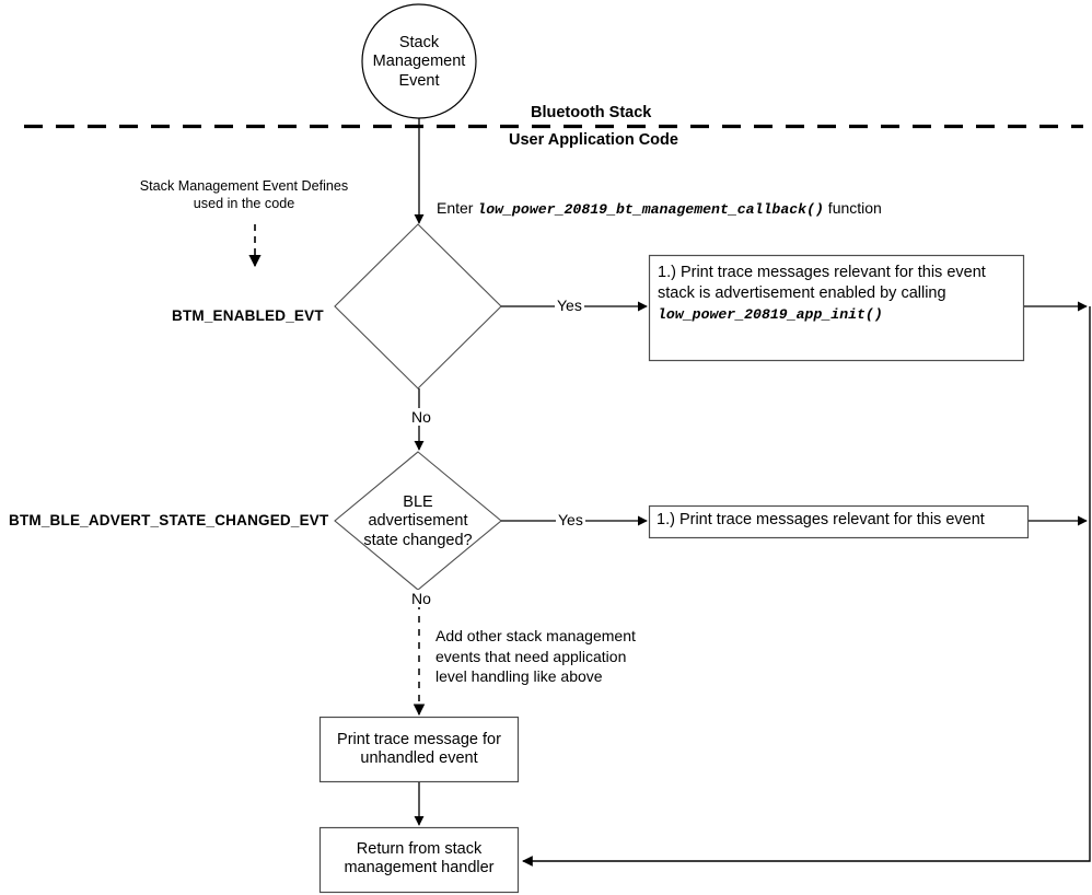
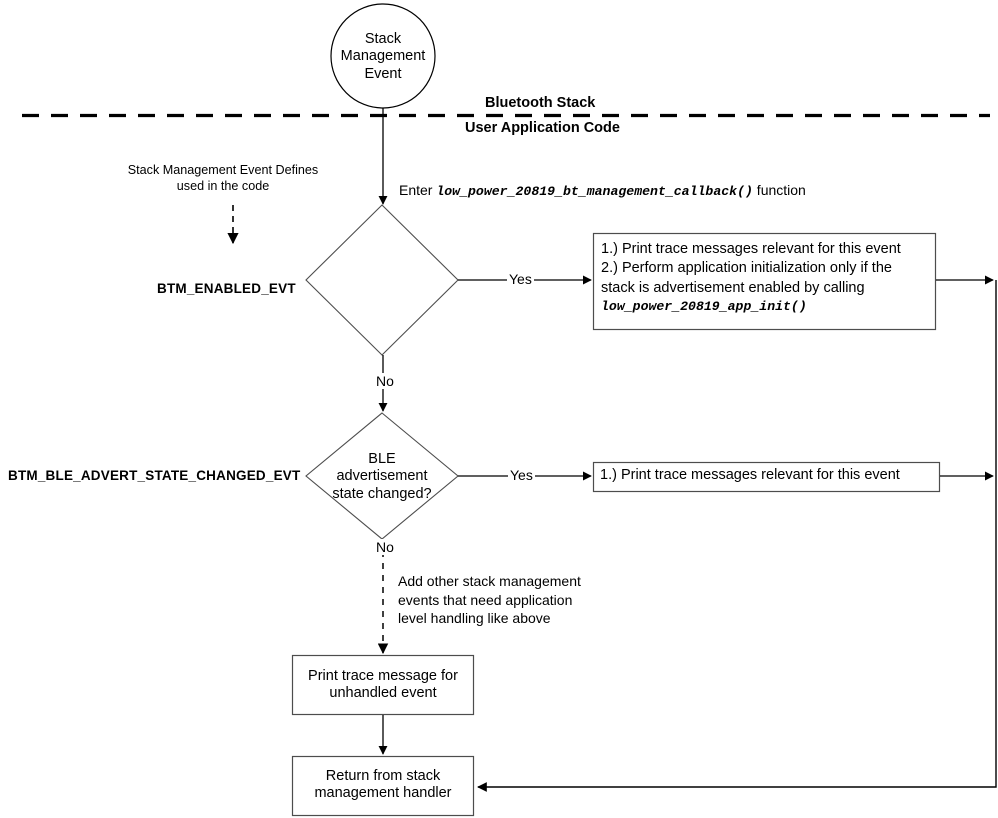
  Stack
  Management
  Event
  Bluetooth Stack
  User Application Code
  Enter low_power_20819_bt_management_callback() function
  Stack Management Event Defines
  used in the code
  BTM_ENABLED_EVT
  BTM_BLE_ADVERT_STATE_CHANGED_EVT
  BLE
  advertisement
  state changed?
  Yes
  No
  Yes
  No
  1.) Print trace messages relevant for this event
+ 2.) Perform application initialization only if the
  stack is advertisement enabled by calling
  low_power_20819_app_init()
  1.) Print trace messages relevant for this event
  Add other stack management
  events that need application
  level handling like above
  Print trace message for
  unhandled event
  Return from stack
  management handler
